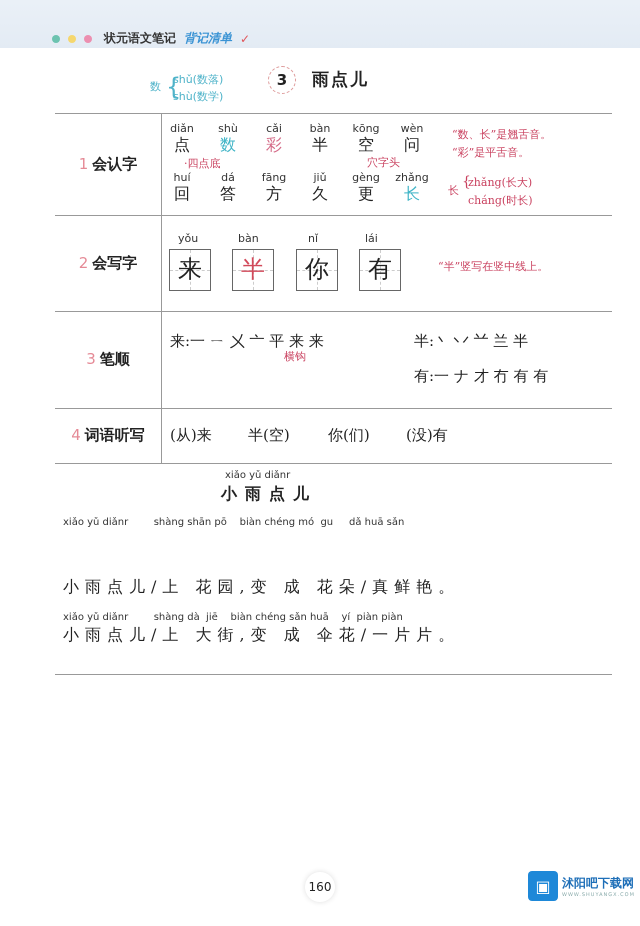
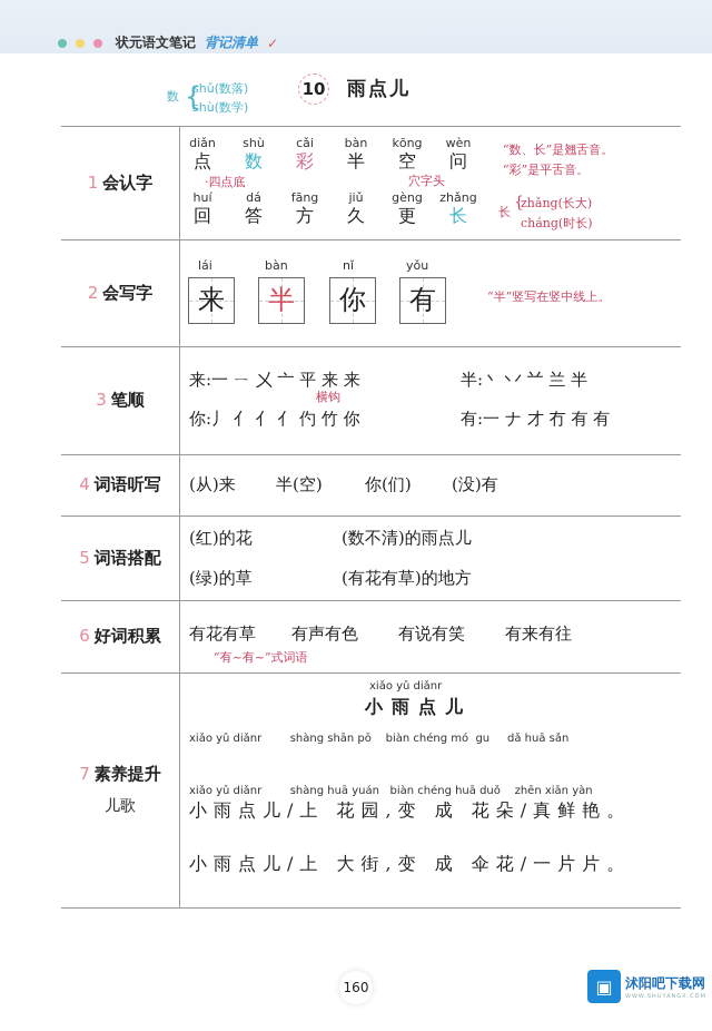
  状元语文笔记
  背记清单
  ✓
  数
  {
  shǔ(数落)
  shù(数学)
- 3
+ 10
  雨点儿
  1 会认字
  diǎn
  点
  shù
  数
  cǎi
  彩
  bàn
  半
  kōng
  空
  wèn
  问
  huí
  回
  dá
  答
  fāng
  方
  jiǔ
  久
  gèng
  更
  zhǎng
  长
  ·四点底
  穴字头
  “数、长”是翘舌音。
  “彩”是平舌音。
  长
  {
  zhǎng(长大)
  cháng(时长)
  2 会写字
- yǒu
+ lái
  bàn
  nǐ
- lái
+ yǒu
  来
  半
  你
  有
  “半”竖写在竖中线上。
  3 笔顺
  来:一 ㄧ 㐅 亠 平 来 来
  半:丶 丷 䒑 兰 半
+ 你:丿 亻 亻 ⺅ 仢 竹 你
  有:一 ナ 才 冇 有 有
  横钩
  4 词语听写
  (从)来
  半(空)
  你(们)
  (没)有
+ 5 词语搭配
+ (红)的花
+ (数不清)的雨点儿
+ (绿)的草
+ (有花有草)的地方
+ 6 好词积累
+ 有花有草
+ 有声有色
+ 有说有笑
+ 有来有往
+ “有~有~”式词语
+ 7 素养提升
+ 儿歌
  xiǎo yǔ diǎnr
  小雨点儿
  xiǎo yǔ diǎnr shàng shān pō biàn chéng mó gu dǎ huā sǎn
+ xiǎo yǔ diǎnr shàng huā yuán biàn chéng huā duǒ zhēn xiān yàn
  小雨点儿/上 花园,变 成 花朵/真鲜艳。
- xiǎo yǔ diǎnr shàng dà jiē biàn chéng sǎn huā yí piàn piàn
  小雨点儿/上 大街,变 成 伞花/一片片。
  160
  ▣
  沭阳吧下载网
